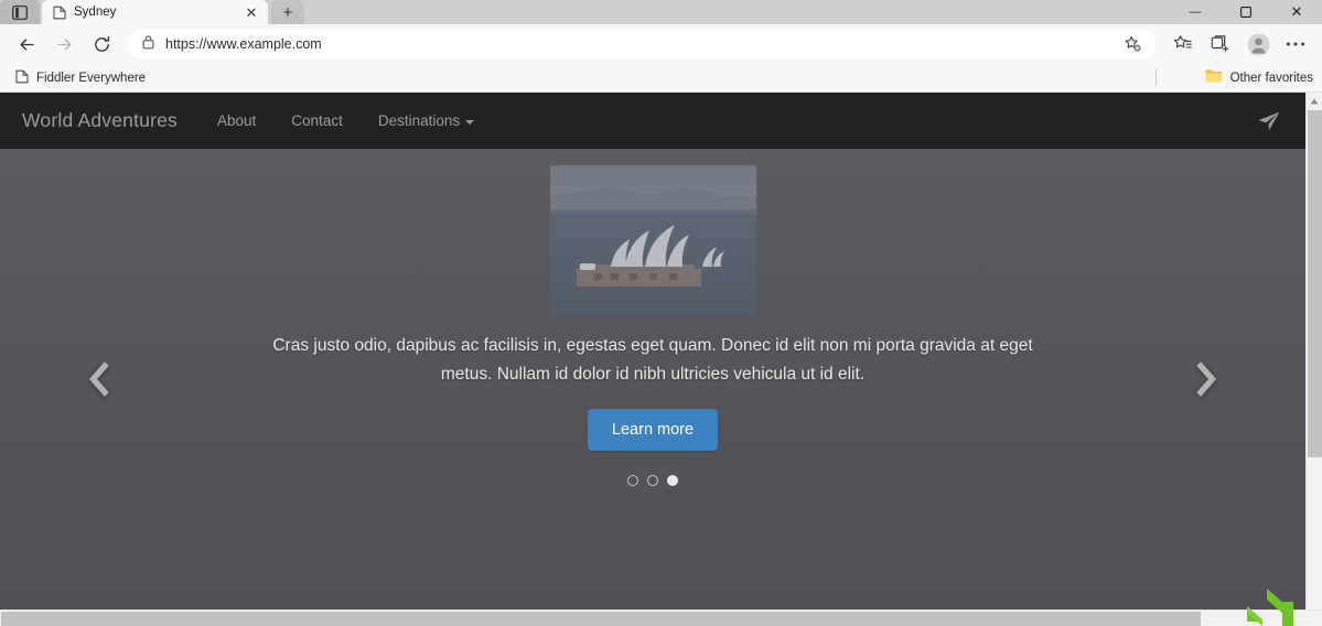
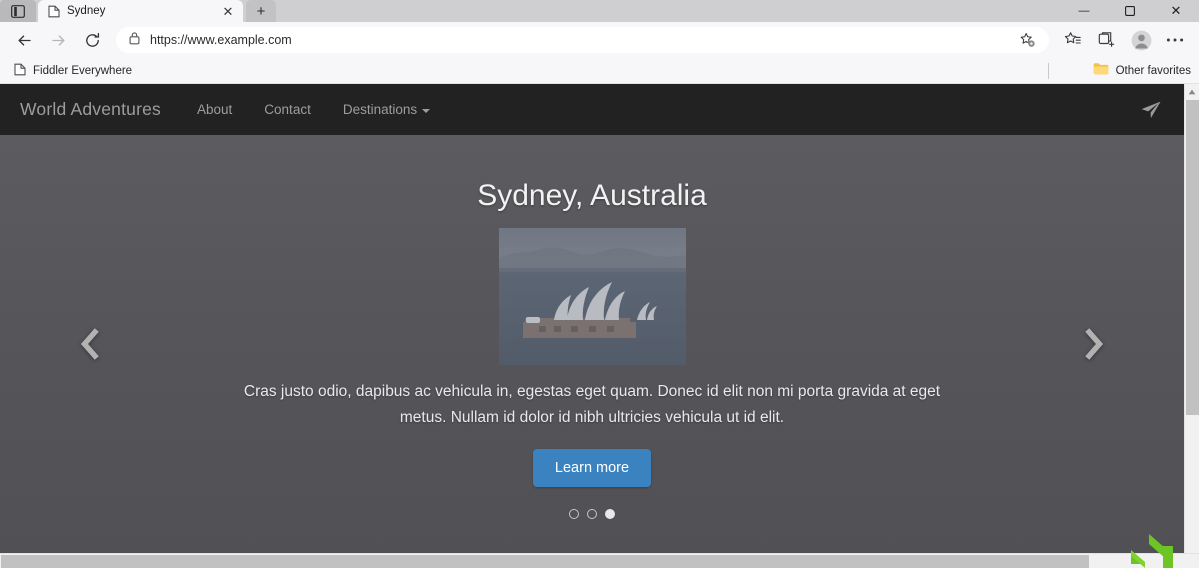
  Sydney
  ✕
  +
  —
  ✕
  https://www.example.com
  Fiddler Everywhere
  Other favorites
  World Adventures
  About
  Contact
  Destinations
+ Sydney, Australia
- Cras justo odio, dapibus ac facilisis in, egestas eget quam. Donec id elit non mi porta gravida at eget metus. Nullam id dolor id nibh ultricies vehicula ut id elit.
+ Cras justo odio, dapibus ac vehicula in, egestas eget quam. Donec id elit non mi porta gravida at eget metus. Nullam id dolor id nibh ultricies vehicula ut id elit.
  Learn more
